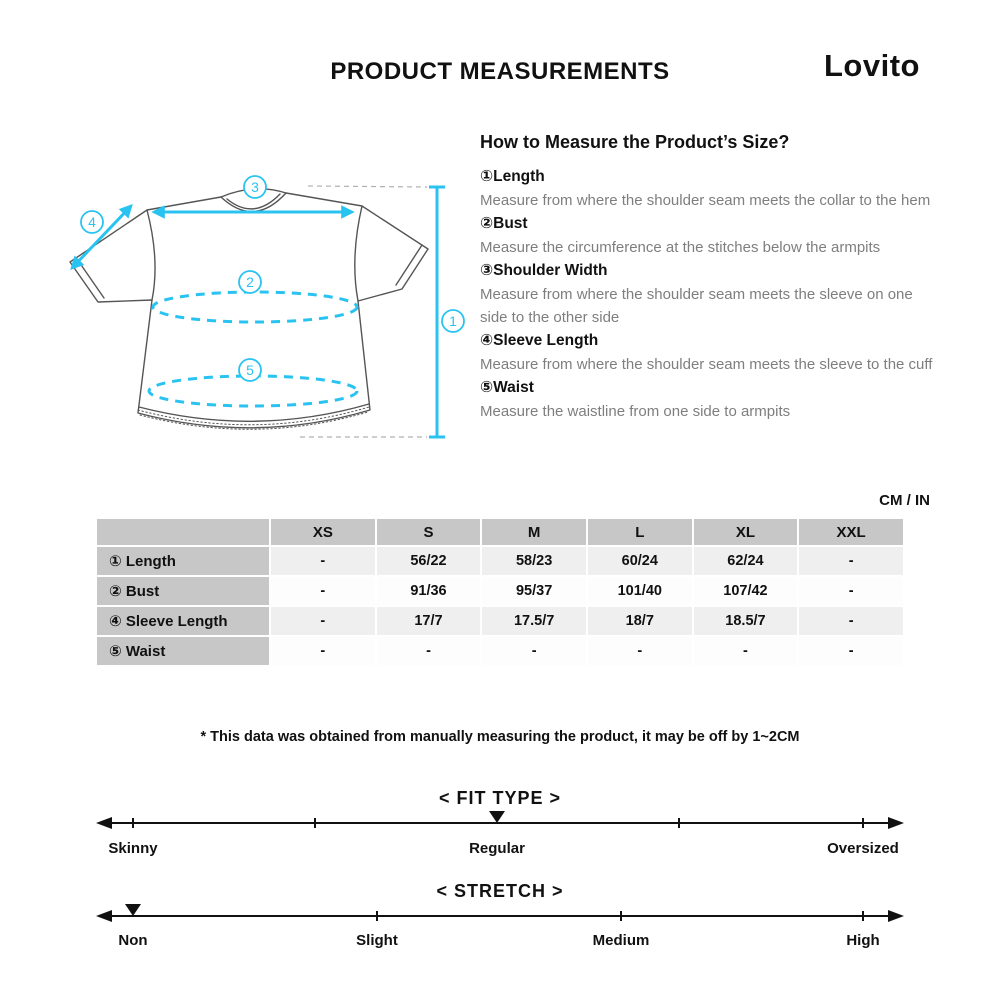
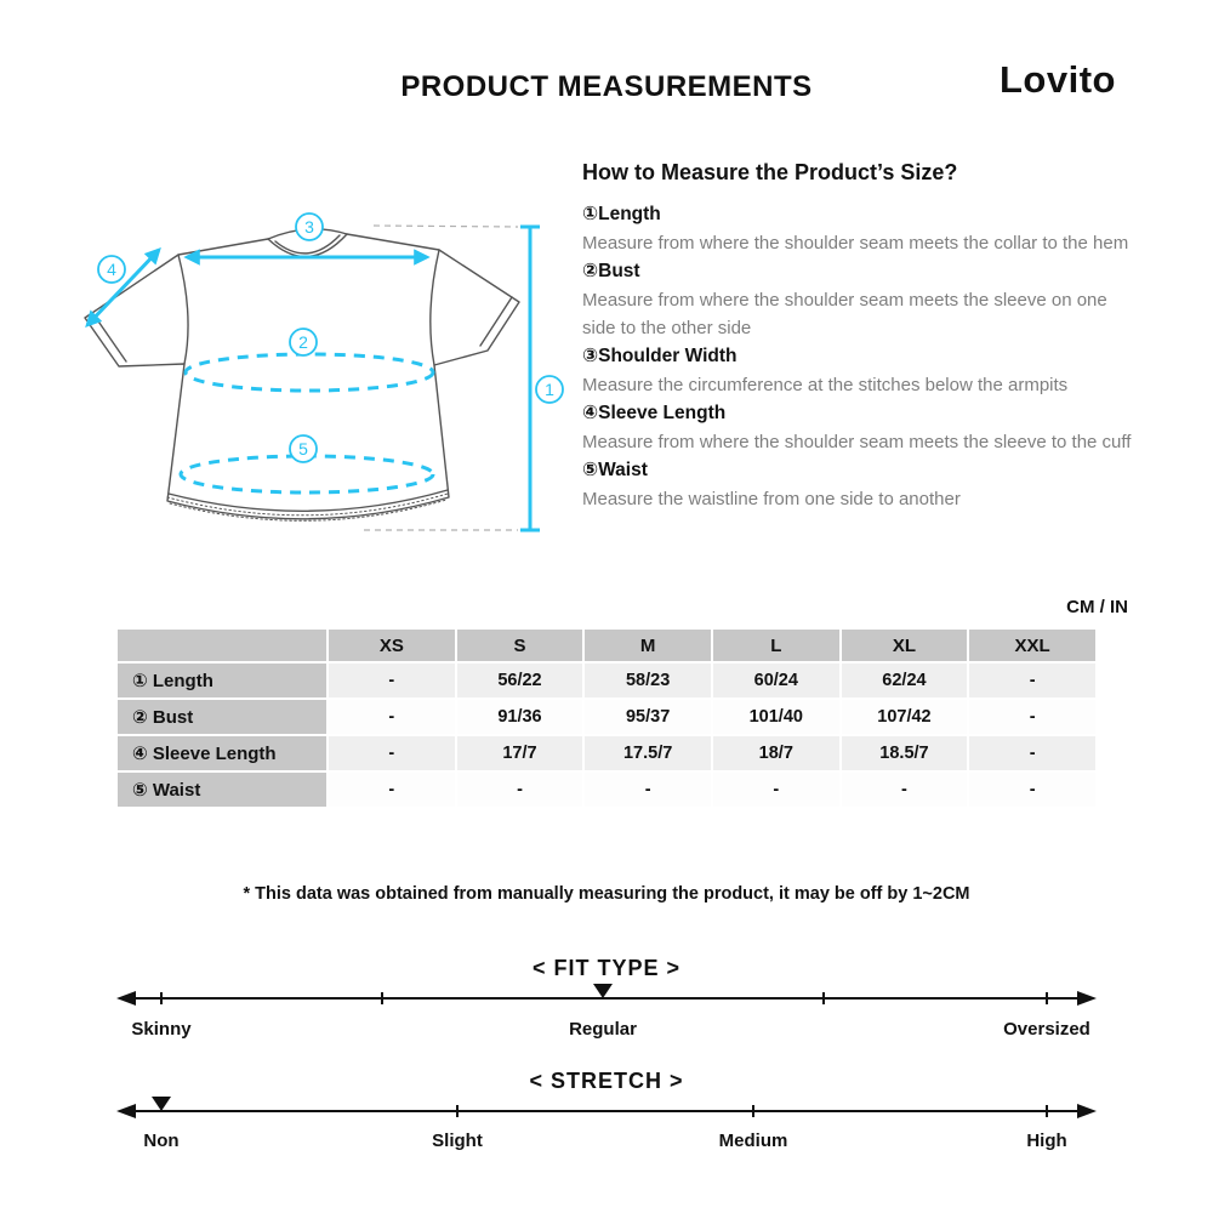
  PRODUCT MEASUREMENTS
  Lovito
  3
  4
  2
  5
  1
  How to Measure the Product’s Size?
  ①Length
  Measure from where the shoulder seam meets the collar to the hem
  ②Bust
- Measure the circumference at the stitches below the armpits
+ Measure from where the shoulder seam meets the sleeve on one side to the other side
  ③Shoulder Width
- Measure from where the shoulder seam meets the sleeve on one side to the other side
+ Measure the circumference at the stitches below the armpits
  ④Sleeve Length
  Measure from where the shoulder seam meets the sleeve to the cuff
  ⑤Waist
- Measure the waistline from one side to armpits
+ Measure the waistline from one side to another
  CM / IN
  	XS	S	M	L	XL	XXL
  ① Length	-	56/22	58/23	60/24	62/24	-
  ② Bust	-	91/36	95/37	101/40	107/42	-
  ④ Sleeve Length	-	17/7	17.5/7	18/7	18.5/7	-
  ⑤ Waist	-	-	-	-	-	-
  * This data was obtained from manually measuring the product, it may be off by 1~2CM
  < FIT TYPE >
  Skinny
  Regular
  Oversized
  < STRETCH >
  Non
  Slight
  Medium
  High
